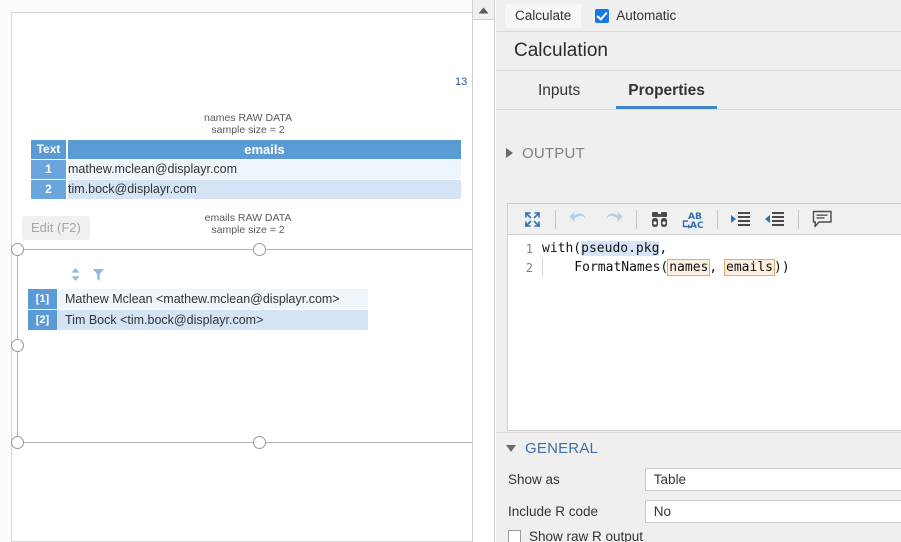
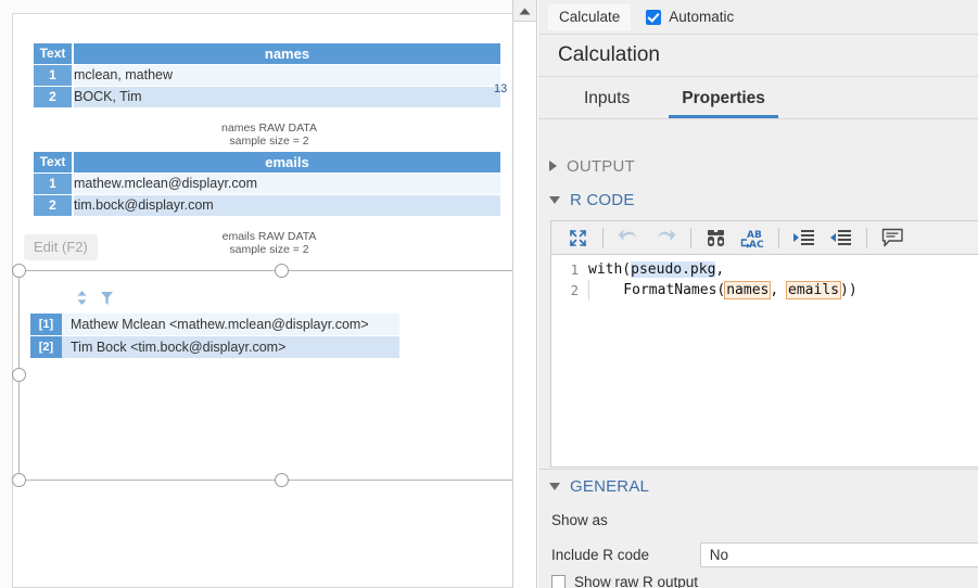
+ Text	names
+ 1	mclean, mathew
+ 2	BOCK, Tim
  names RAW DATA
  sample size = 2
  Text	emails
  1	mathew.mclean@displayr.com
  2	tim.bock@displayr.com
  emails RAW DATA
  sample size = 2
  13
  Edit (F2)
  [1]
  Mathew Mclean <mathew.mclean@displayr.com>
  [2]
  Tim Bock <tim.bock@displayr.com>
  Calculate
  Automatic
  Calculation
  Inputs
  Properties
  OUTPUT
+ R CODE
  GENERAL
  Show as
- Table
  Include R code
  No
  Show raw R output
  AB
  AC
  1
  with(pseudo.pkg,
  2
  FormatNames(names, emails))
